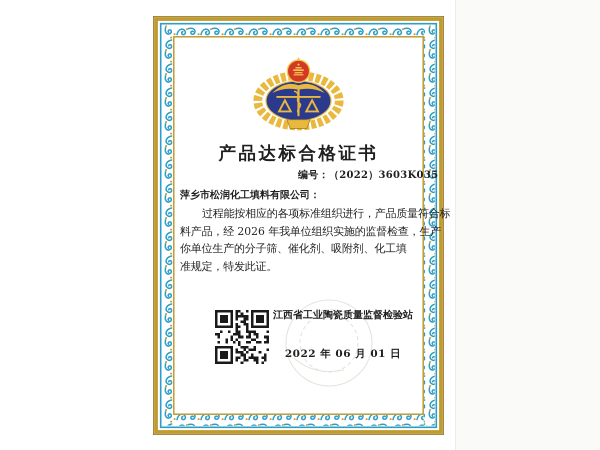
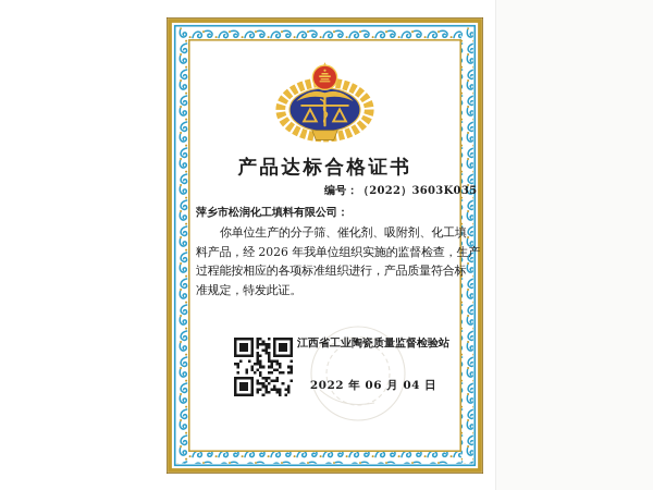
  产品达标合格证书
  编号：（2022）3603K035
  萍乡市松润化工填料有限公司：
- 过程能按相应的各项标准组织进行，产品质量符合标
+ 你单位生产的分子筛、催化剂、吸附剂、化工填
  料产品，经 2026 年我单位组织实施的监督检查，生产
- 你单位生产的分子筛、催化剂、吸附剂、化工填
+ 过程能按相应的各项标准组织进行，产品质量符合标
  准规定，特发此证。
  江西省工业陶瓷质量监督检验站
- 2022 年 06 月 01 日
+ 2022 年 06 月 04 日
